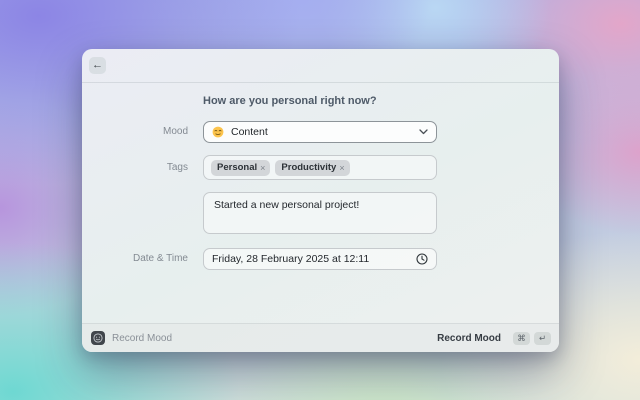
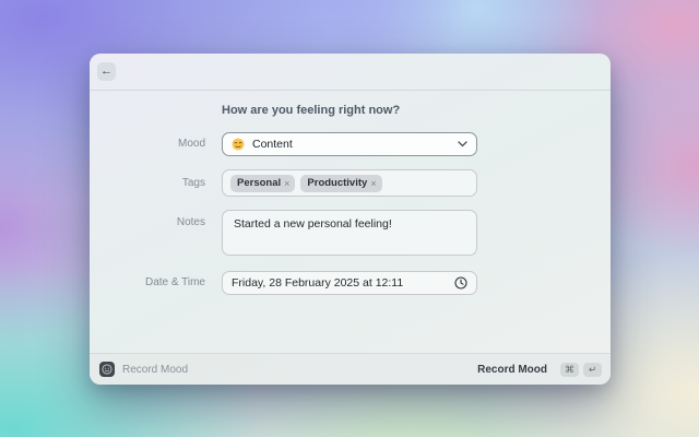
  ←
- How are you personal right now?
+ How are you feeling right now?
  Mood
  Content
  Tags
  Personal
  ×
  Productivity
  ×
+ Notes
- Started a new personal project!
+ Started a new personal feeling!
  Date & Time
  Friday, 28 February 2025 at 12:11
  Record Mood
  Record Mood
  ⌘
  ↵
